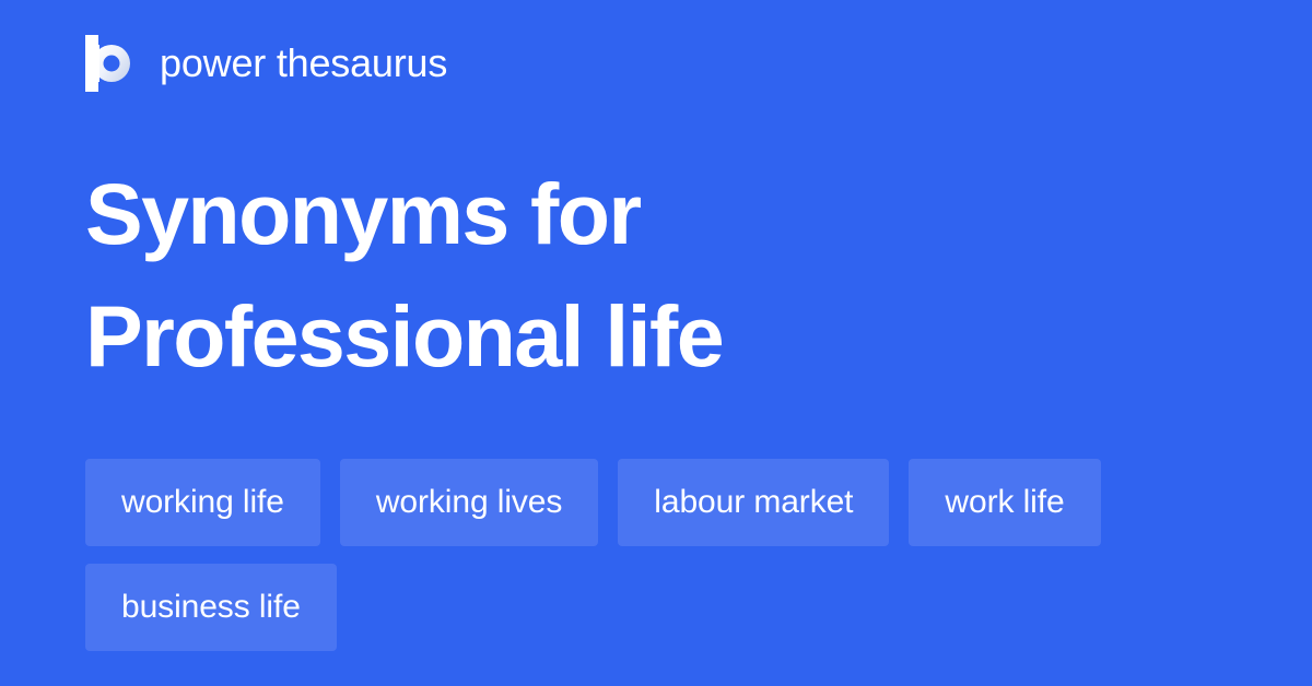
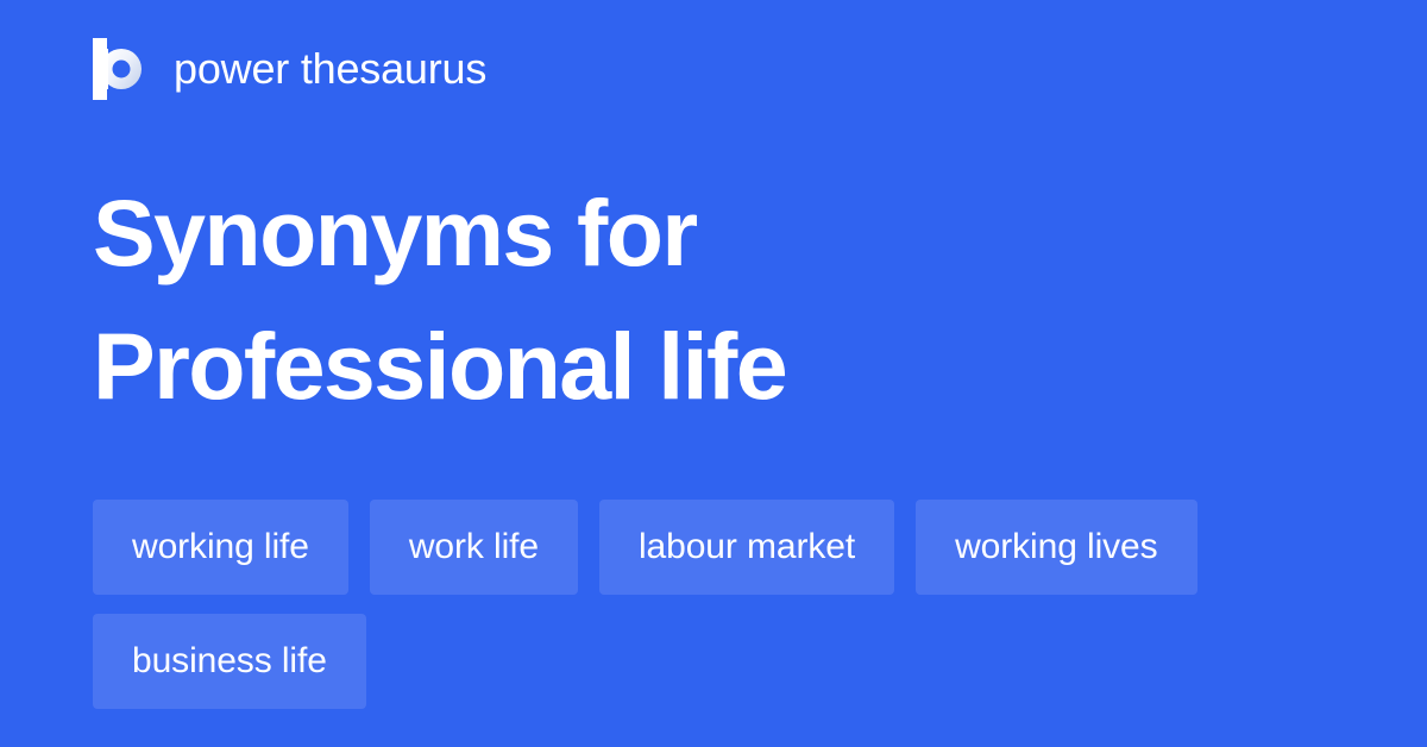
  power thesaurus
  Synonyms for
  Professional life
  working life
- working lives
+ work life
  labour market
- work life
+ working lives
  business life
